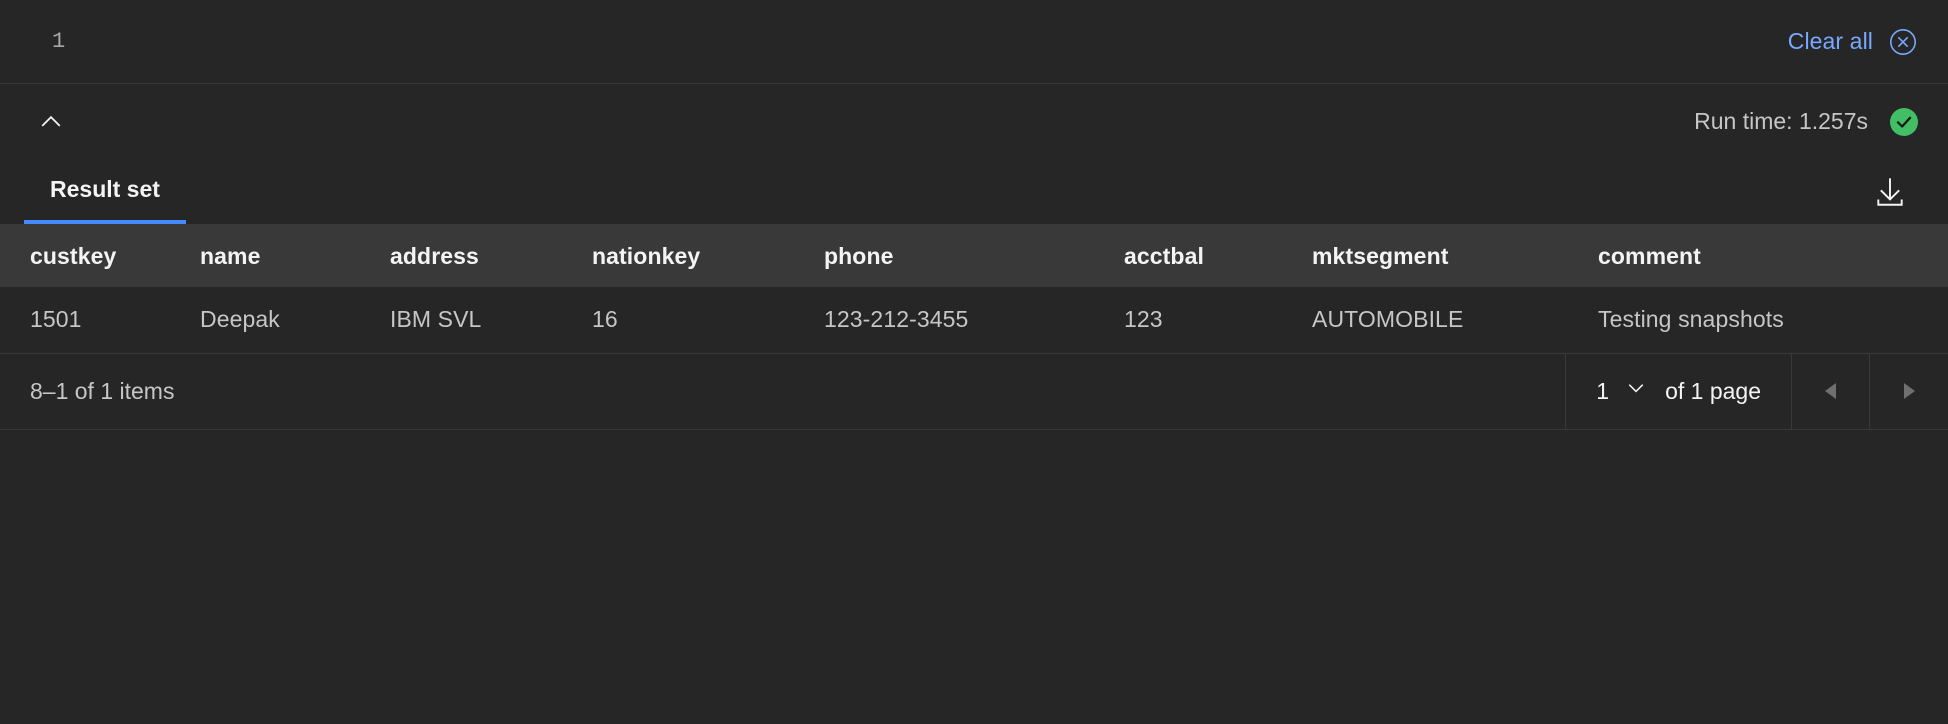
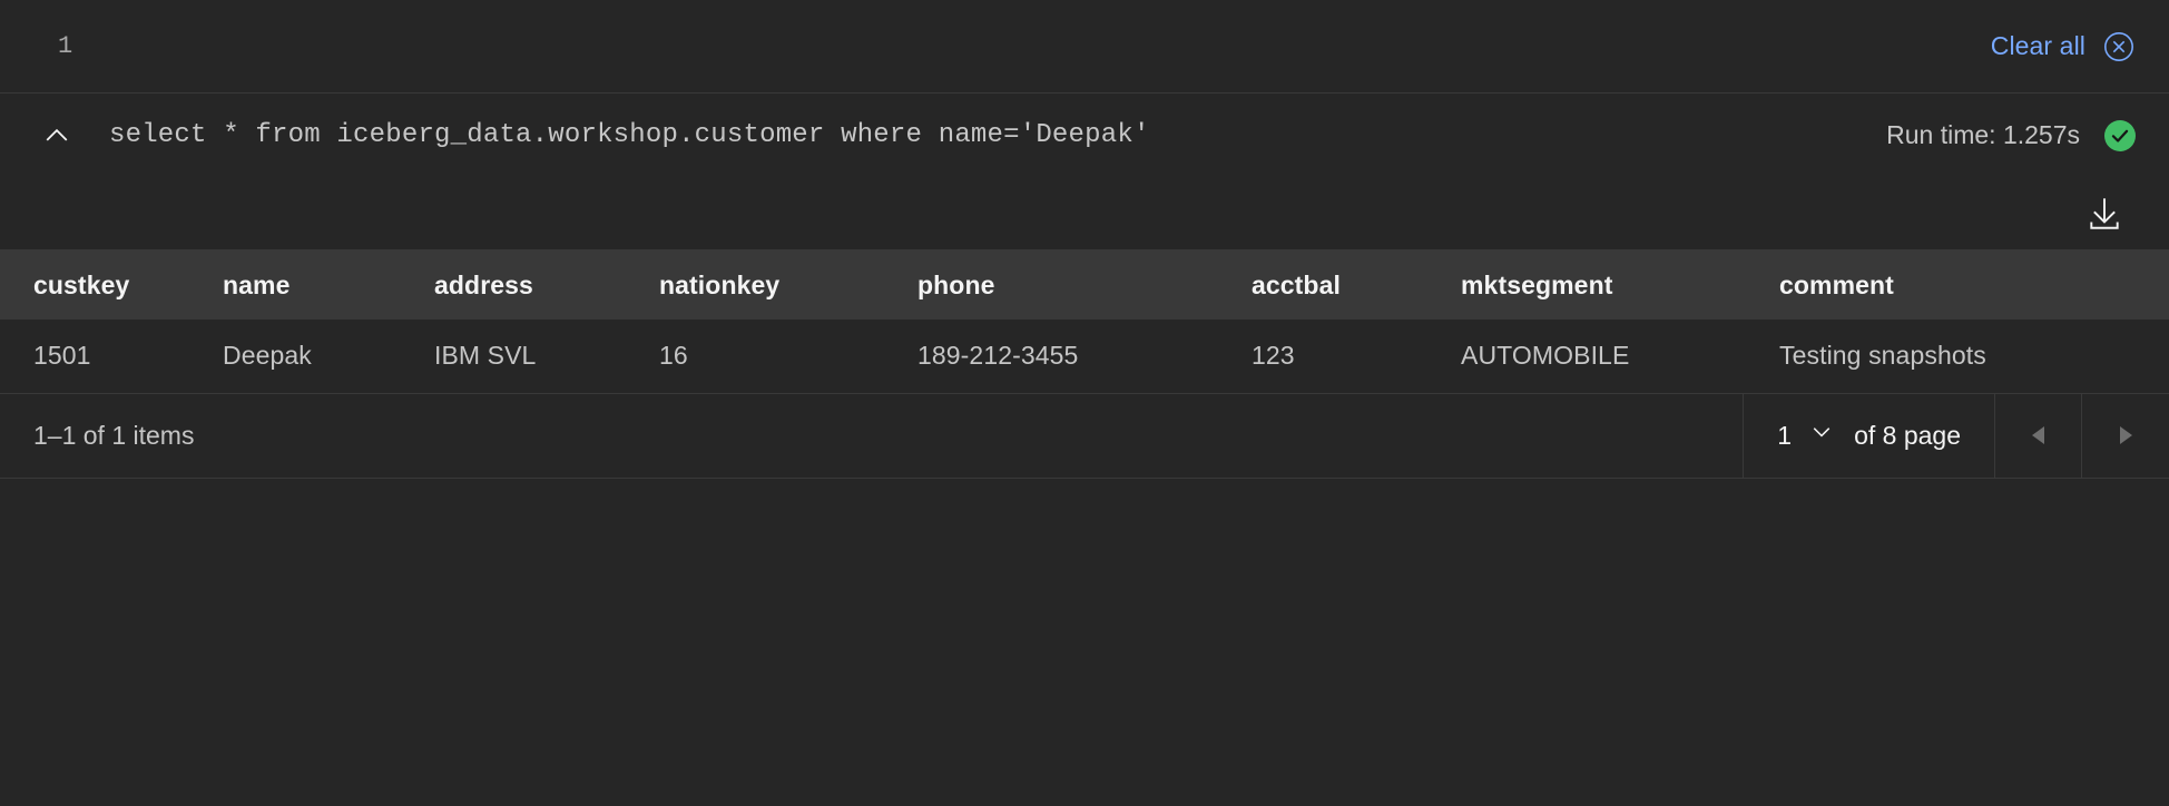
  1
  Clear all
+ select * from iceberg_data.workshop.customer where name='Deepak'
  Run time: 1.257s
- Result set
  custkey	name	address	nationkey	phone	acctbal	mktsegment	comment
- 1501	Deepak	IBM SVL	16	123-212-3455	123	AUTOMOBILE	Testing snapshots
+ 1501	Deepak	IBM SVL	16	189-212-3455	123	AUTOMOBILE	Testing snapshots
- 8–1 of 1 items
+ 1–1 of 1 items
  1
- of 1 page
+ of 8 page
